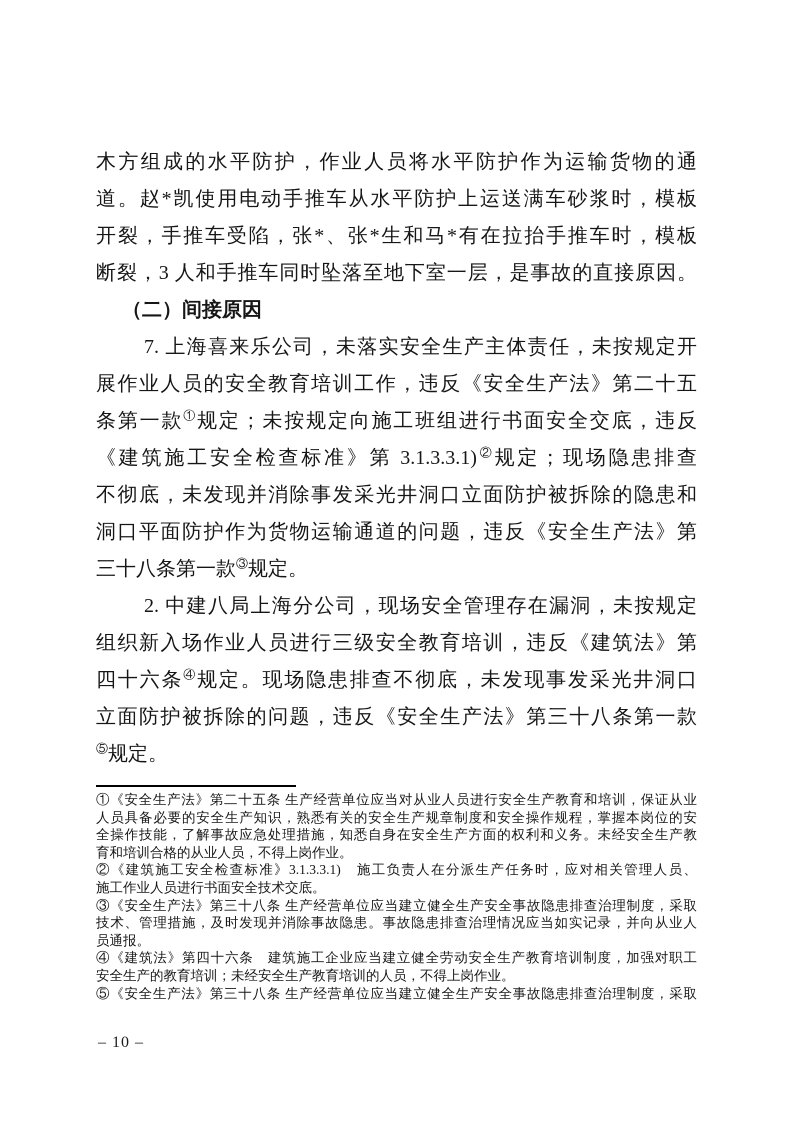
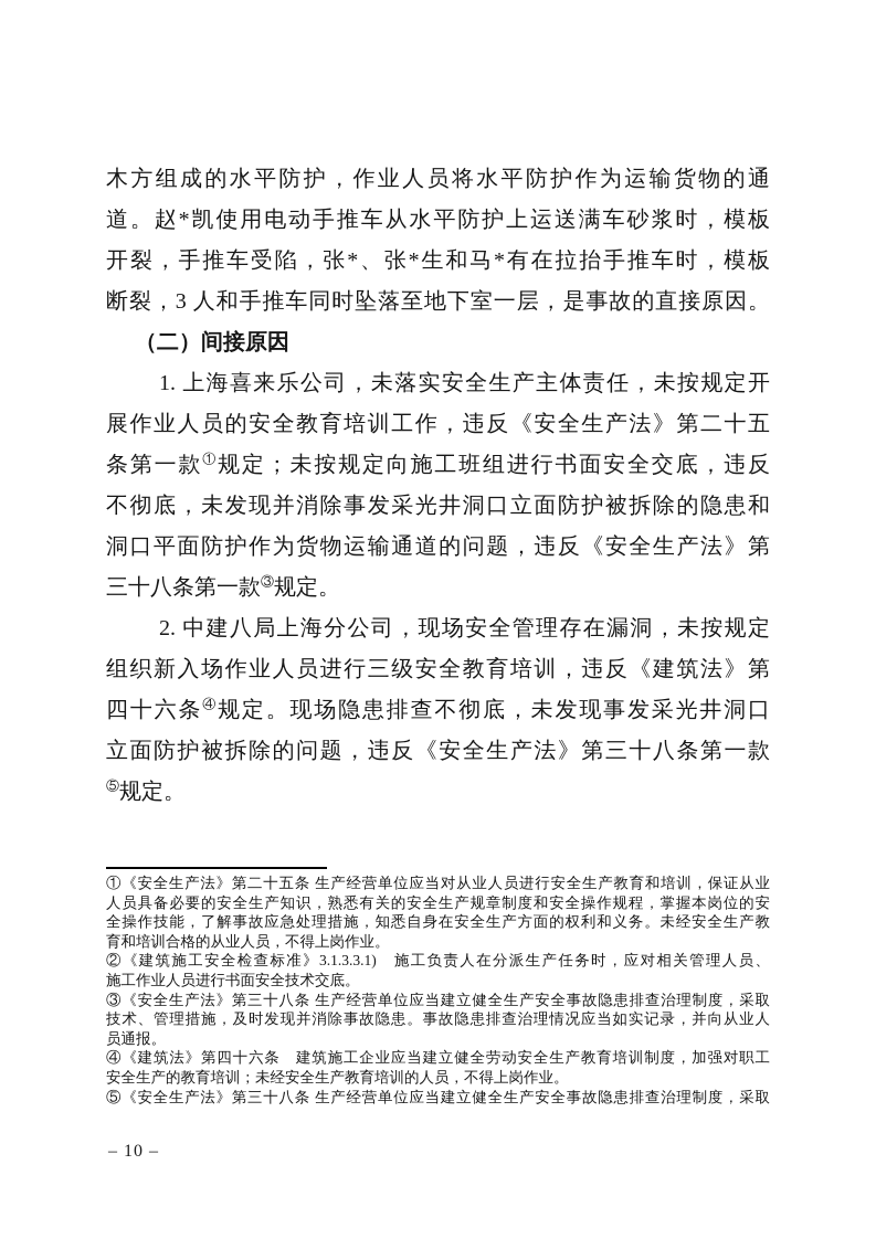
  木方组成的水平防护，作业人员将水平防护作为运输货物的通
  道。赵*凯使用电动手推车从水平防护上运送满车砂浆时，模板
  开裂，手推车受陷，张*、张*生和马*有在拉抬手推车时，模板
  断裂，3 人和手推车同时坠落至地下室一层，是事故的直接原因。
  （二）间接原因
- 7. 上海喜来乐公司，未落实安全生产主体责任，未按规定开
+ 1. 上海喜来乐公司，未落实安全生产主体责任，未按规定开
  展作业人员的安全教育培训工作，违反《安全生产法》第二十五
  条第一款①规定；未按规定向施工班组进行书面安全交底，违反
- 《建筑施工安全检查标准》第 3.1.3.3.1)②规定；现场隐患排查
  不彻底，未发现并消除事发采光井洞口立面防护被拆除的隐患和
  洞口平面防护作为货物运输通道的问题，违反《安全生产法》第
  三十八条第一款③规定。
  2. 中建八局上海分公司，现场安全管理存在漏洞，未按规定
  组织新入场作业人员进行三级安全教育培训，违反《建筑法》第
  四十六条④规定。现场隐患排查不彻底，未发现事发采光井洞口
  立面防护被拆除的问题，违反《安全生产法》第三十八条第一款
  ⑤规定。
  ①《安全生产法》第二十五条 生产经营单位应当对从业人员进行安全生产教育和培训，保证从业
  人员具备必要的安全生产知识，熟悉有关的安全生产规章制度和安全操作规程，掌握本岗位的安
  全操作技能，了解事故应急处理措施，知悉自身在安全生产方面的权利和义务。未经安全生产教
  育和培训合格的从业人员，不得上岗作业。
  ②《建筑施工安全检查标准》3.1.3.3.1) 施工负责人在分派生产任务时，应对相关管理人员、
  施工作业人员进行书面安全技术交底。
  ③《安全生产法》第三十八条 生产经营单位应当建立健全生产安全事故隐患排查治理制度，采取
  技术、管理措施，及时发现并消除事故隐患。事故隐患排查治理情况应当如实记录，并向从业人
  员通报。
  ④《建筑法》第四十六条 建筑施工企业应当建立健全劳动安全生产教育培训制度，加强对职工
  安全生产的教育培训；未经安全生产教育培训的人员，不得上岗作业。
  ⑤《安全生产法》第三十八条 生产经营单位应当建立健全生产安全事故隐患排查治理制度，采取
  – 10 –
